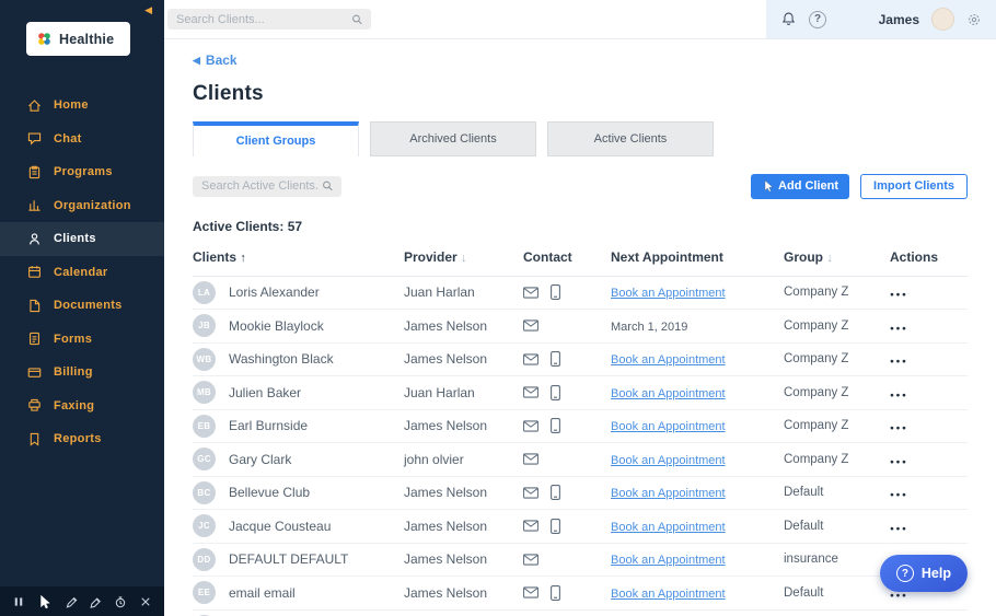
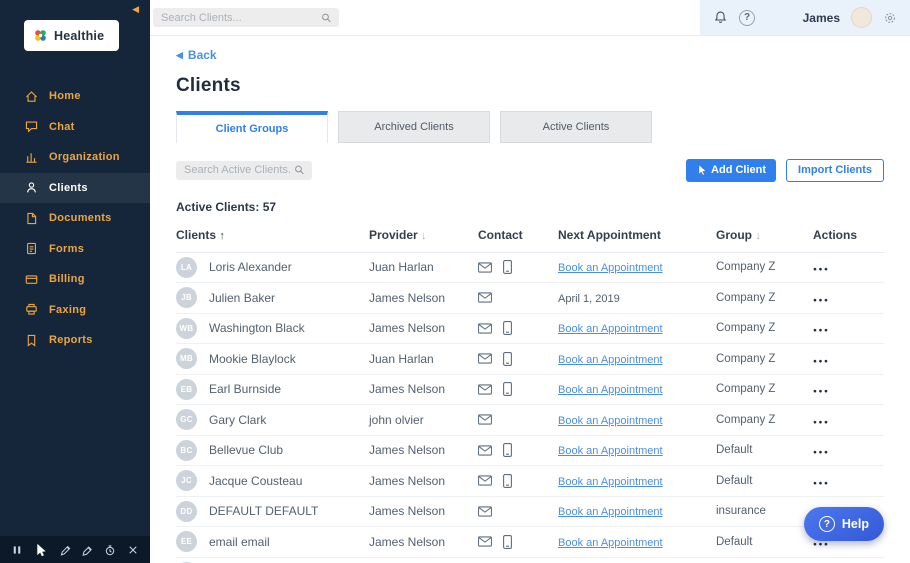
  ◀
  Healthie
  Home
  Chat
- Programs
  Organization
  Clients
- Calendar
  Documents
  Forms
  Billing
  Faxing
  Reports
  Search Clients...
  ?
  James
  ◀
  Back
  Clients
  Client Groups
  Archived Clients
  Active Clients
  Search Active Clients
  Add Client
  Import Clients
  Active Clients: 57
  Clients ↑
  Provider ↓
  Contact
  Next Appointment
  Group ↓
  Actions
  LA
  Loris Alexander
  Juan Harlan
  Book an Appointment
  Company Z
  JB
- Mookie Blaylock
+ Julien Baker
  James Nelson
- March 1, 2019
+ April 1, 2019
  Company Z
  WB
  Washington Black
  James Nelson
  Book an Appointment
  Company Z
  MB
- Julien Baker
+ Mookie Blaylock
  Juan Harlan
  Book an Appointment
  Company Z
  EB
  Earl Burnside
  James Nelson
  Book an Appointment
  Company Z
  GC
  Gary Clark
  john olvier
  Book an Appointment
  Company Z
  BC
  Bellevue Club
  James Nelson
  Book an Appointment
  Default
  JC
  Jacque Cousteau
  James Nelson
  Book an Appointment
  Default
  DD
  DEFAULT DEFAULT
  James Nelson
  Book an Appointment
  insurance
  EE
  email email
  James Nelson
  Book an Appointment
  Default
  ?
  Help
